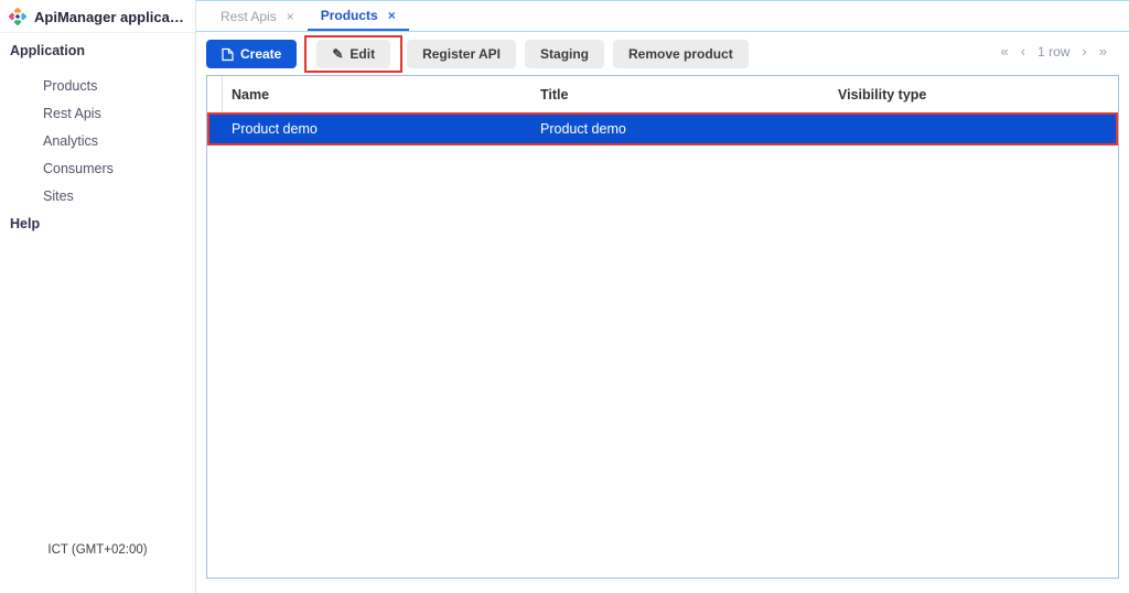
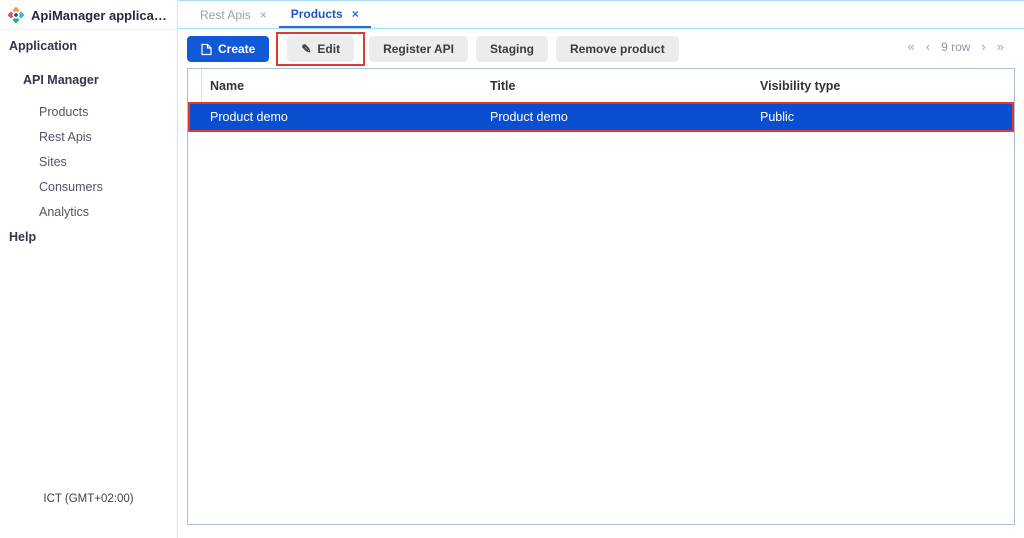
  ApiManager applicati..
  Application
+ API Manager
  Products
  Rest Apis
- Analytics
+ Sites
  Consumers
- Sites
+ Analytics
  Help
  ICT (GMT+02:00)
  Rest Apis
  ×
  Products
  ×
  Create
  ✎
  Edit
  Register API
  Staging
  Remove product
  «
  ‹
- 1 row
+ 9 row
  ›
  »
  Name
  Title
  Visibility type
  Product demo
  Product demo
+ Public
